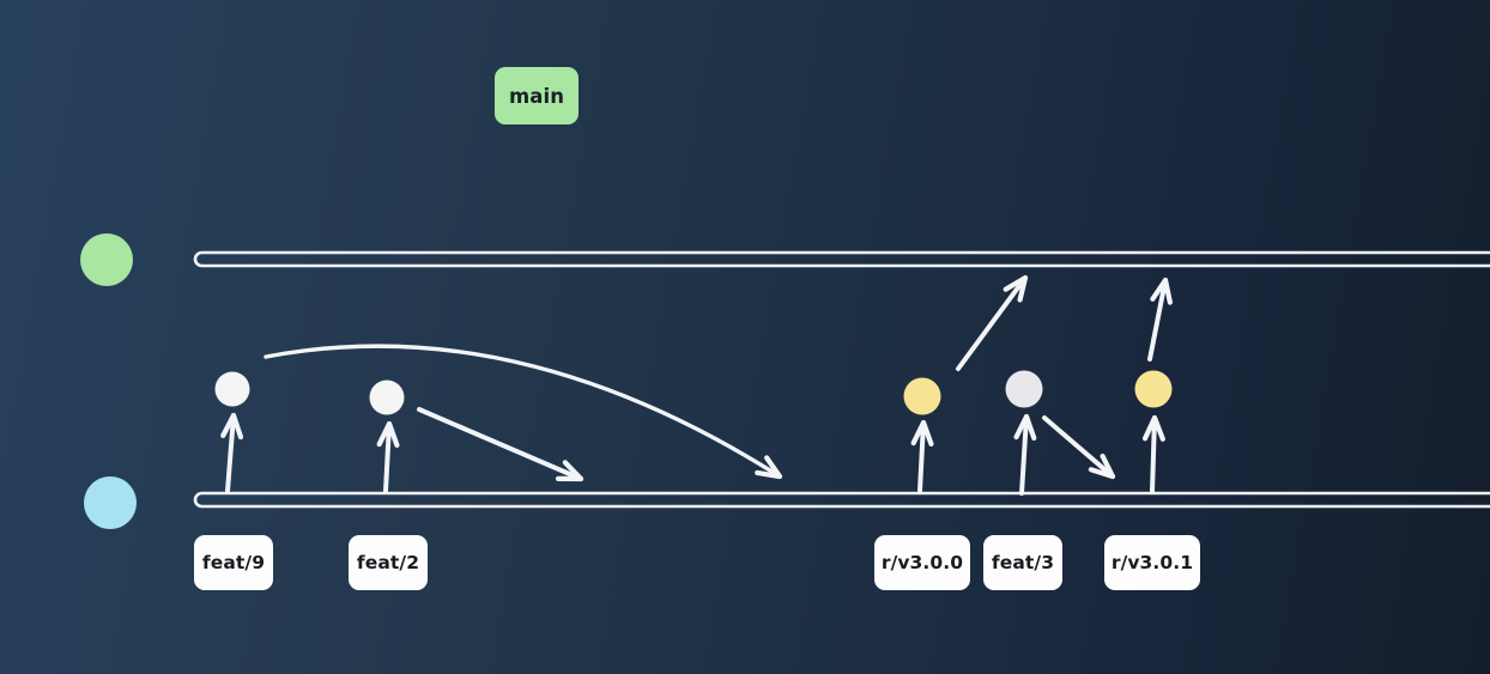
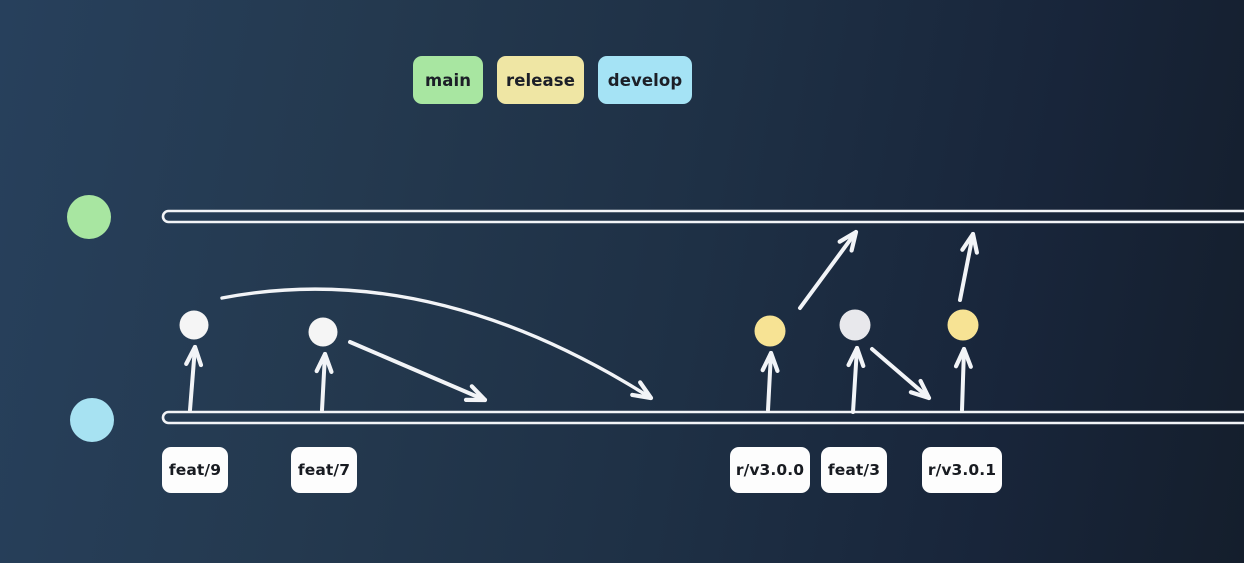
  main
+ release
+ develop
  feat/9
- feat/2
+ feat/7
  r/v3.0.0
  feat/3
  r/v3.0.1
